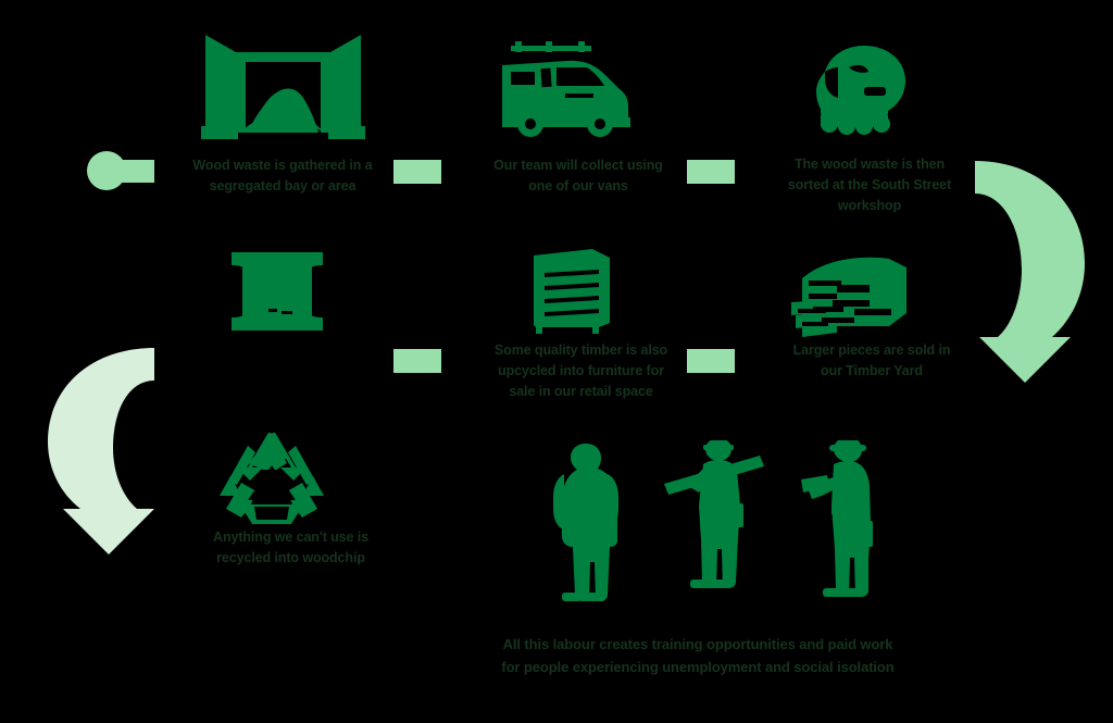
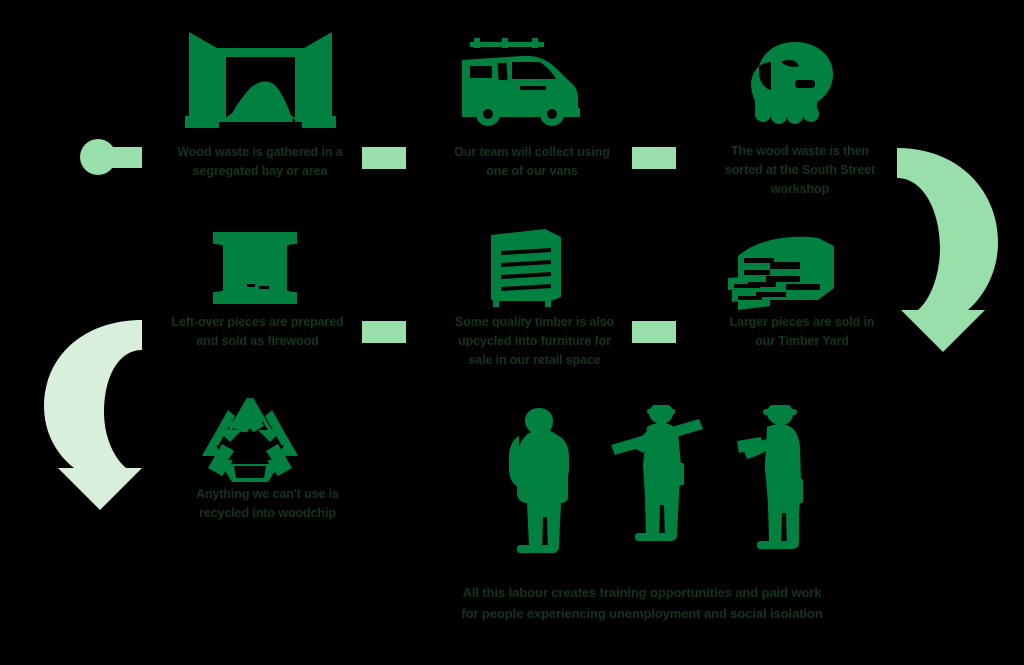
  Wood waste is gathered in a
  segregated bay or area
  Our team will collect using
  one of our vans
  The wood waste is then
  sorted at the South Street
  workshop
+ Left-over pieces are prepared
+ and sold as firewood
  Some quality timber is also
  upcycled into furniture for
  sale in our retail space
  Larger pieces are sold in
  our Timber Yard
  Anything we can't use is
  recycled into woodchip
  All this labour creates training opportunities and paid work
  for people experiencing unemployment and social isolation
